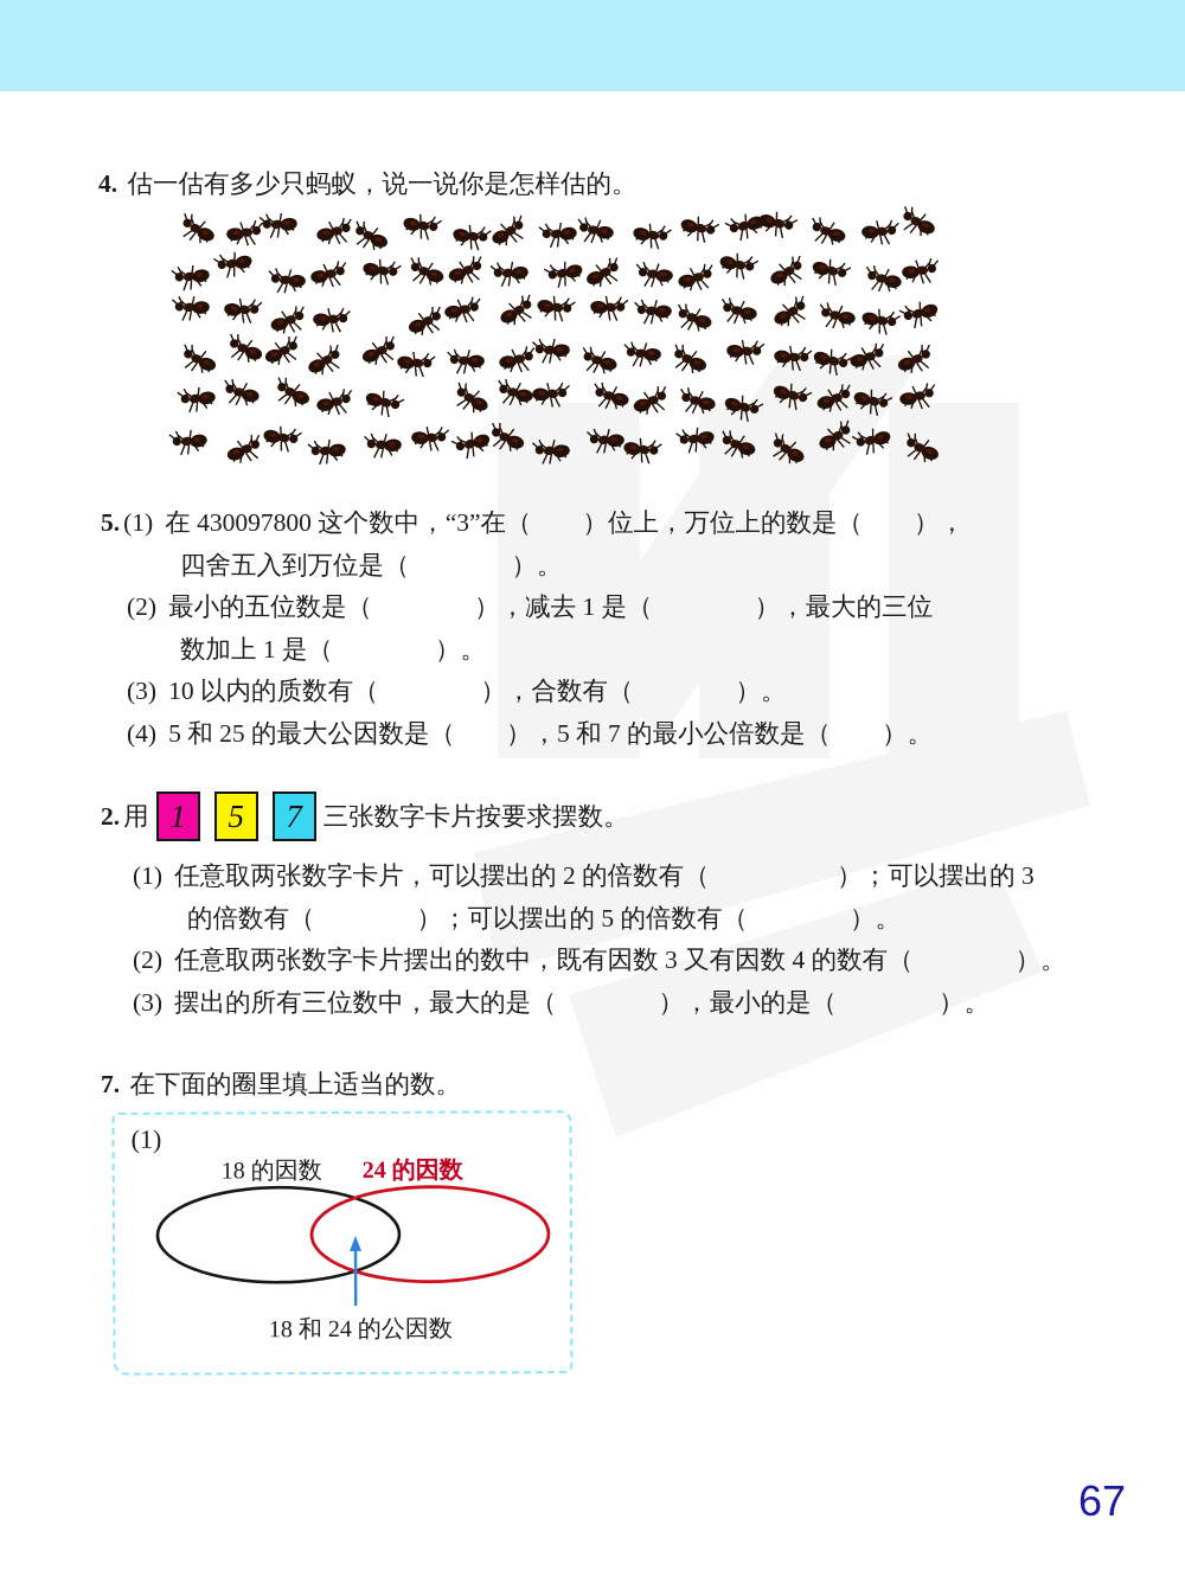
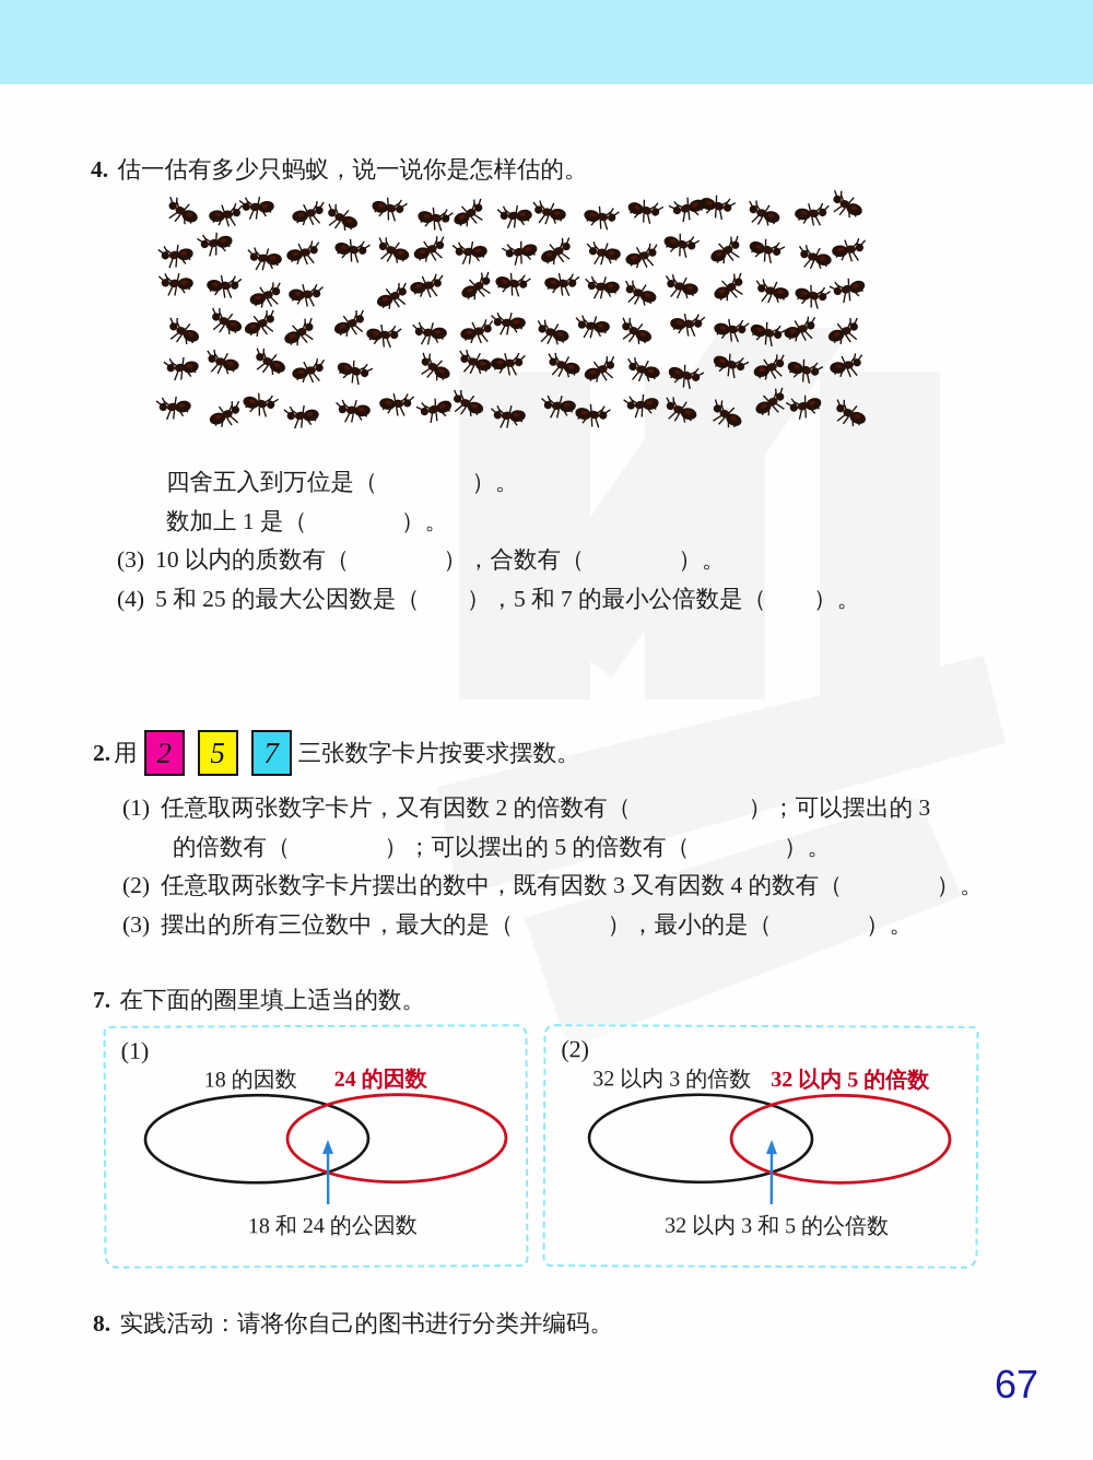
  4. 估一估有多少只蚂蚁，说一说你是怎样估的。
- 5. (1) 在 430097800 这个数中，“3”在（ ）位上，万位上的数是（ ），
  四舍五入到万位是（ ）。
- (2) 最小的五位数是（ ），减去 1 是（ ），最大的三位
  数加上 1 是（ ）。
  (3) 10 以内的质数有（ ），合数有（ ）。
  (4) 5 和 25 的最大公因数是（ ），5 和 7 的最小公倍数是（ ）。
  2.
  用
- 1
+ 2
  5
  7
  三张数字卡片按要求摆数。
- (1) 任意取两张数字卡片，可以摆出的 2 的倍数有（ ）；可以摆出的 3
+ (1) 任意取两张数字卡片，又有因数 2 的倍数有（ ）；可以摆出的 3
  的倍数有（ ）；可以摆出的 5 的倍数有（ ）。
  (2) 任意取两张数字卡片摆出的数中，既有因数 3 又有因数 4 的数有（ ）。
  (3) 摆出的所有三位数中，最大的是（ ），最小的是（ ）。
  7. 在下面的圈里填上适当的数。
  (1)
  18 的因数
  24 的因数
  18 和 24 的公因数
+ (2)
+ 32 以内 3 的倍数
+ 32 以内 5 的倍数
+ 32 以内 3 和 5 的公倍数
+ 8. 实践活动：请将你自己的图书进行分类并编码。
  67
